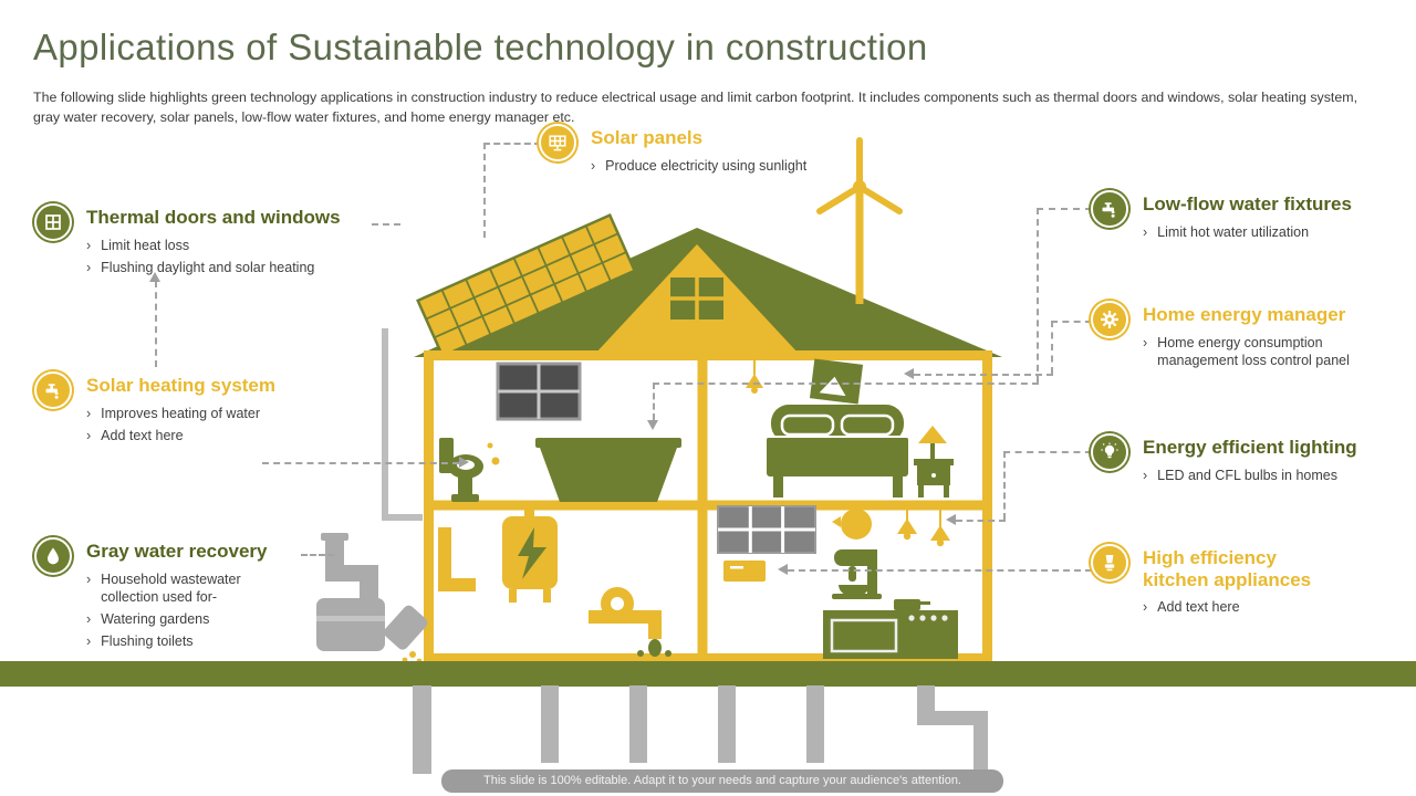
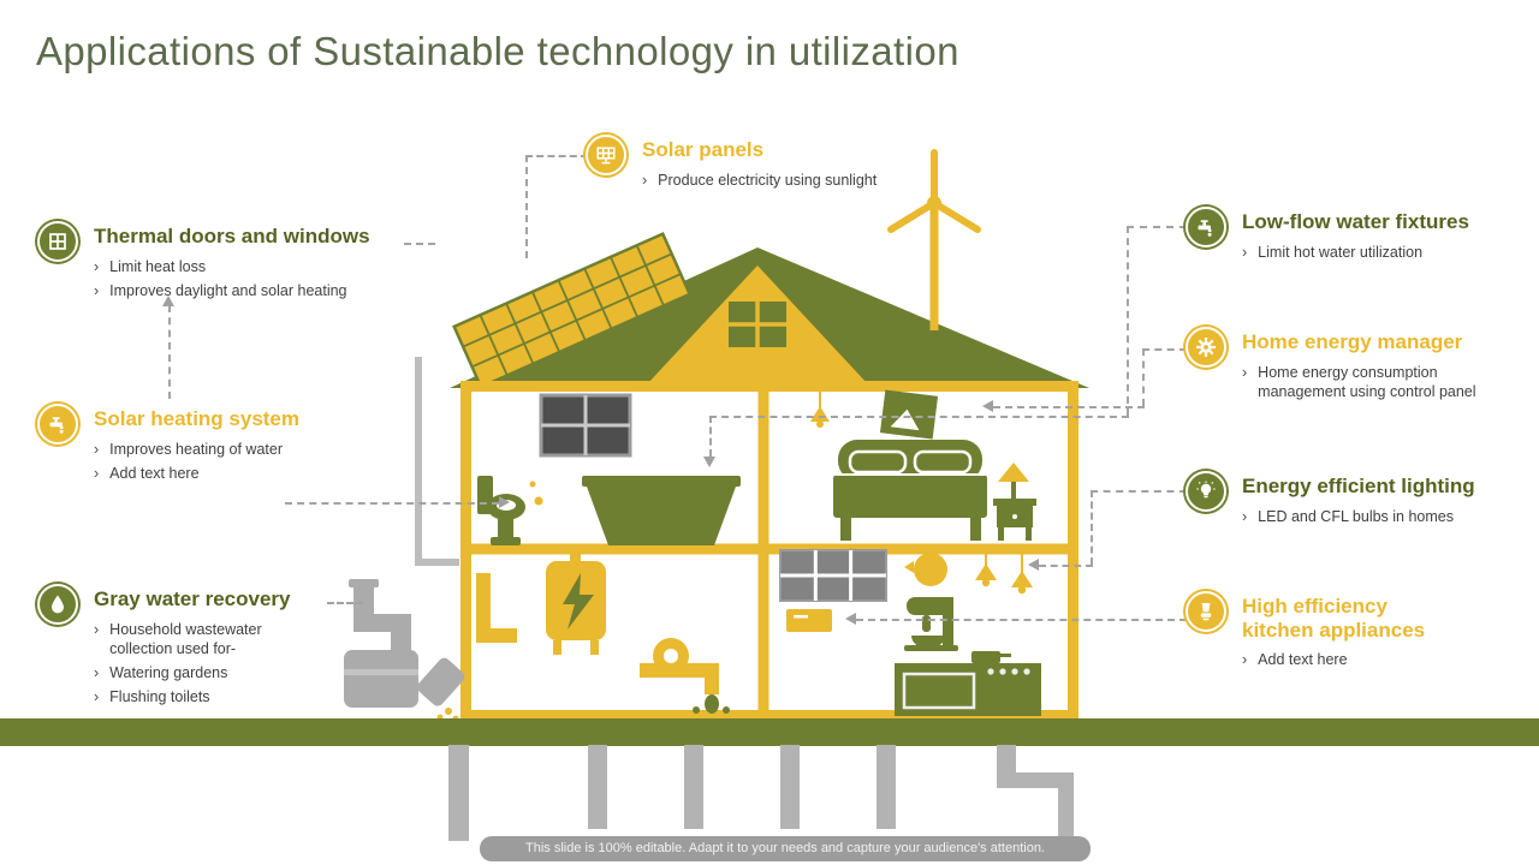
- Applications of Sustainable technology in construction
+ Applications of Sustainable technology in utilization
- The following slide highlights green technology applications in construction industry to reduce electrical usage and limit carbon footprint. It includes components such as thermal doors and windows, solar heating system, gray water recovery, solar panels, low-flow water fixtures, and home energy manager etc.
  Solar panels
  ›
  Produce electricity using sunlight
  Thermal doors and windows
  ›
  Limit heat loss
  ›
- Flushing daylight and solar heating
+ Improves daylight and solar heating
  Solar heating system
  ›
  Improves heating of water
  ›
  Add text here
  Gray water recovery
  ›
  Household wastewater collection used for-
  ›
  Watering gardens
  ›
  Flushing toilets
  Low-flow water fixtures
  ›
  Limit hot water utilization
  Home energy manager
  ›
- Home energy consumption management loss control panel
+ Home energy consumption management using control panel
  Energy efficient lighting
  ›
  LED and CFL bulbs in homes
  High efficiency kitchen appliances
  ›
  Add text here
  This slide is 100% editable. Adapt it to your needs and capture your audience's attention.
